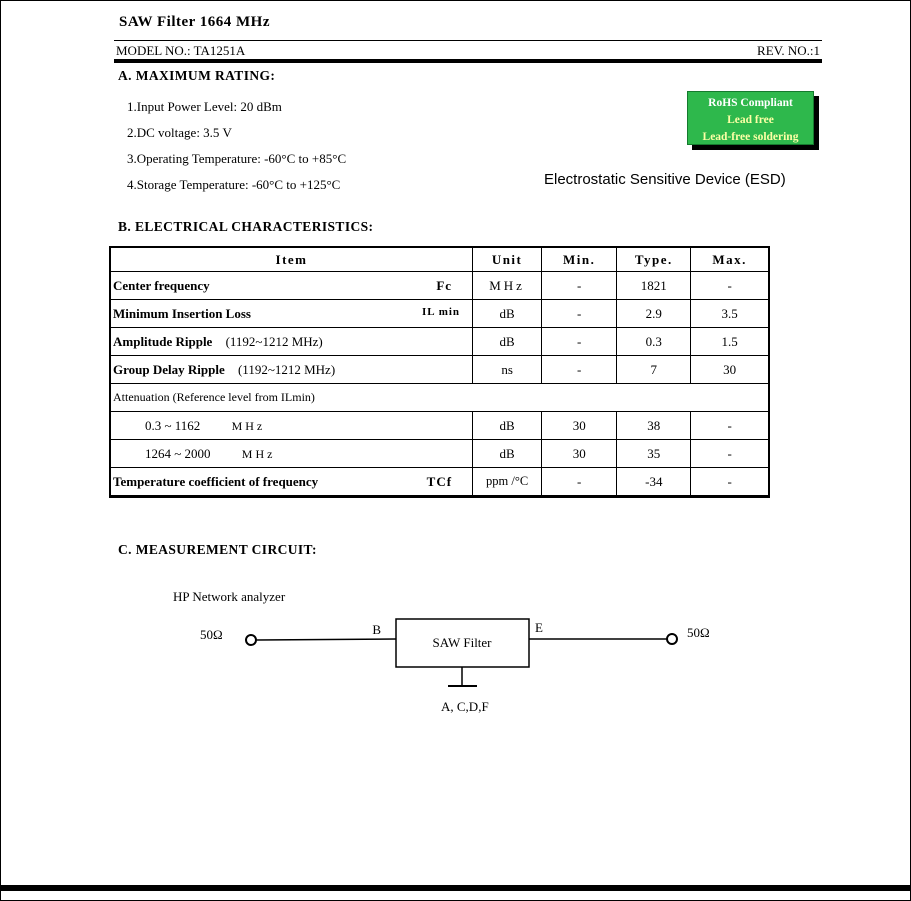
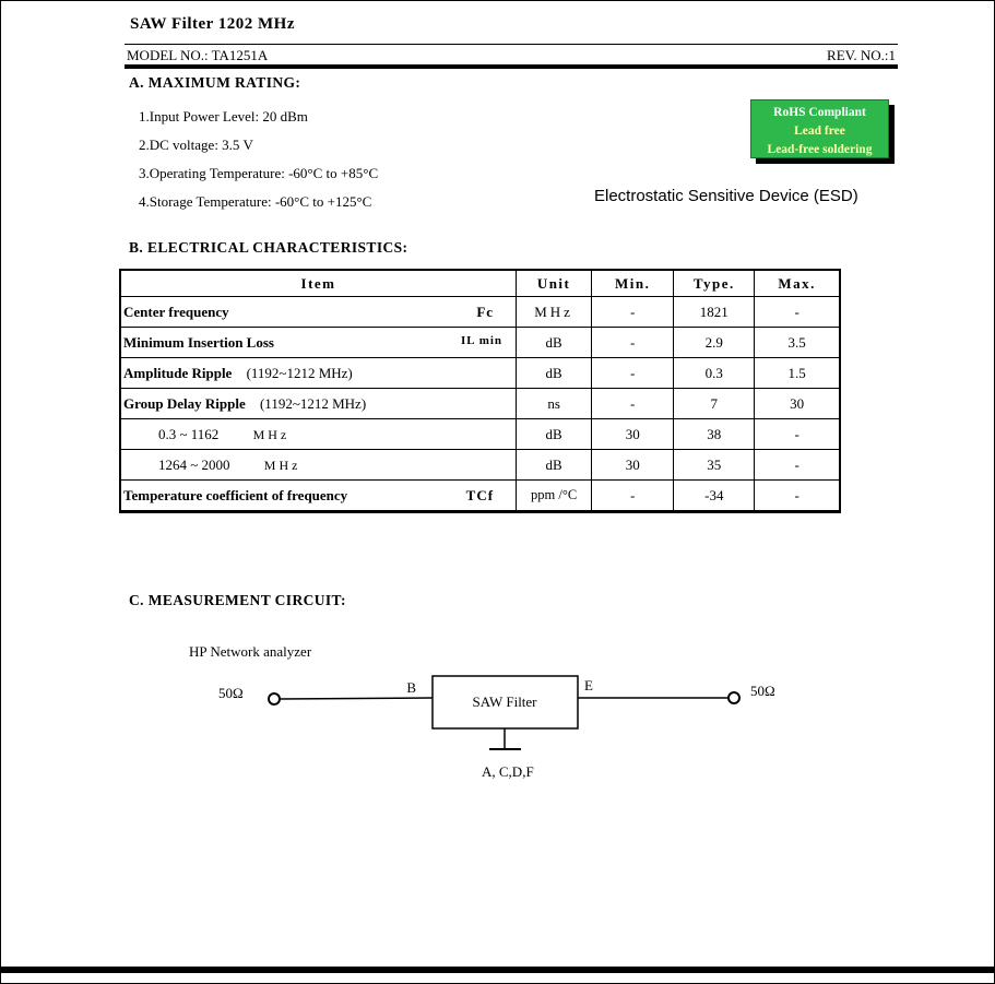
- SAW Filter 1664 MHz
+ SAW Filter 1202 MHz
  MODEL NO.: TA1251A
  REV. NO.:1
  A. MAXIMUM RATING:
  1.Input Power Level: 20 dBm
  2.DC voltage: 3.5 V
  3.Operating Temperature: -60°C to +85°C
  4.Storage Temperature: -60°C to +125°C
  RoHS Compliant
  Lead free
  Lead-free soldering
  Electrostatic Sensitive Device (ESD)
  B. ELECTRICAL CHARACTERISTICS:
  Item	Unit	Min.	Type.	Max.
  Fc Center frequency	MHz	-	1821	-
  IL min Minimum Insertion Loss	dB	-	2.9	3.5
  Amplitude Ripple (1192~1212 MHz)	dB	-	0.3	1.5
  Group Delay Ripple (1192~1212 MHz)	ns	-	7	30
- Attenuation (Reference level from ILmin)
  0.3 ~ 1162 MHz	dB	30	38	-
  1264 ~ 2000 MHz	dB	30	35	-
  TCf Temperature coefficient of frequency	ppm /°C	-	-34	-
  C. MEASUREMENT CIRCUIT:
  HP Network analyzer
  50Ω
  B
  SAW Filter
  E
  50Ω
  A, C,D,F
